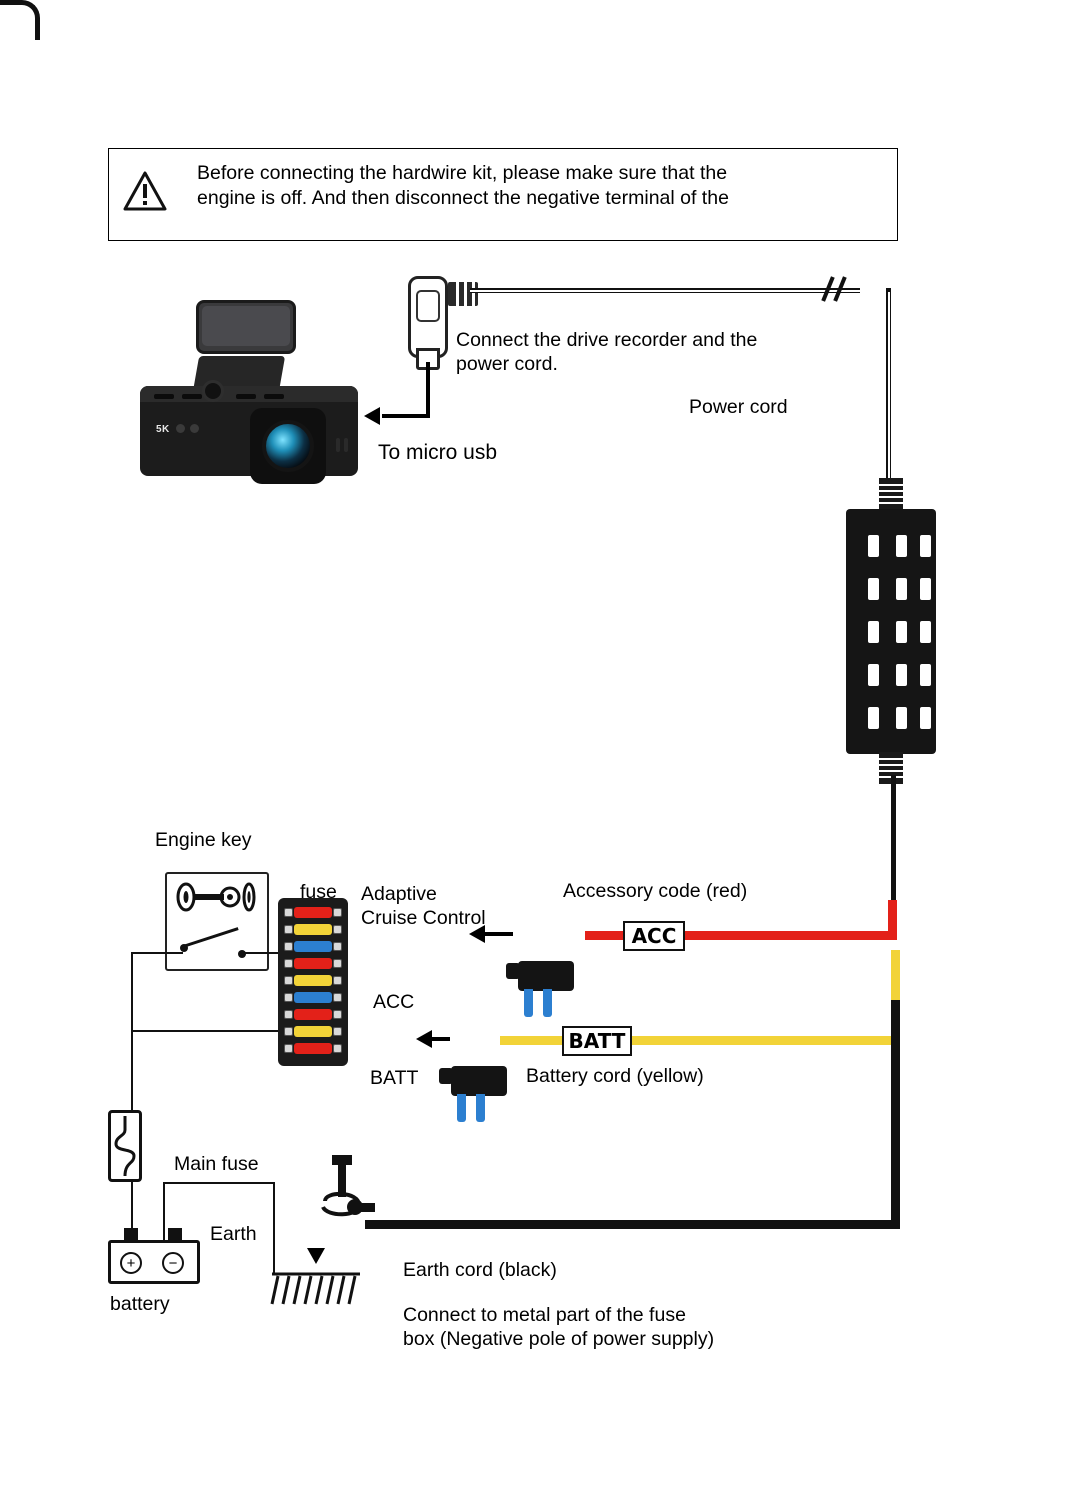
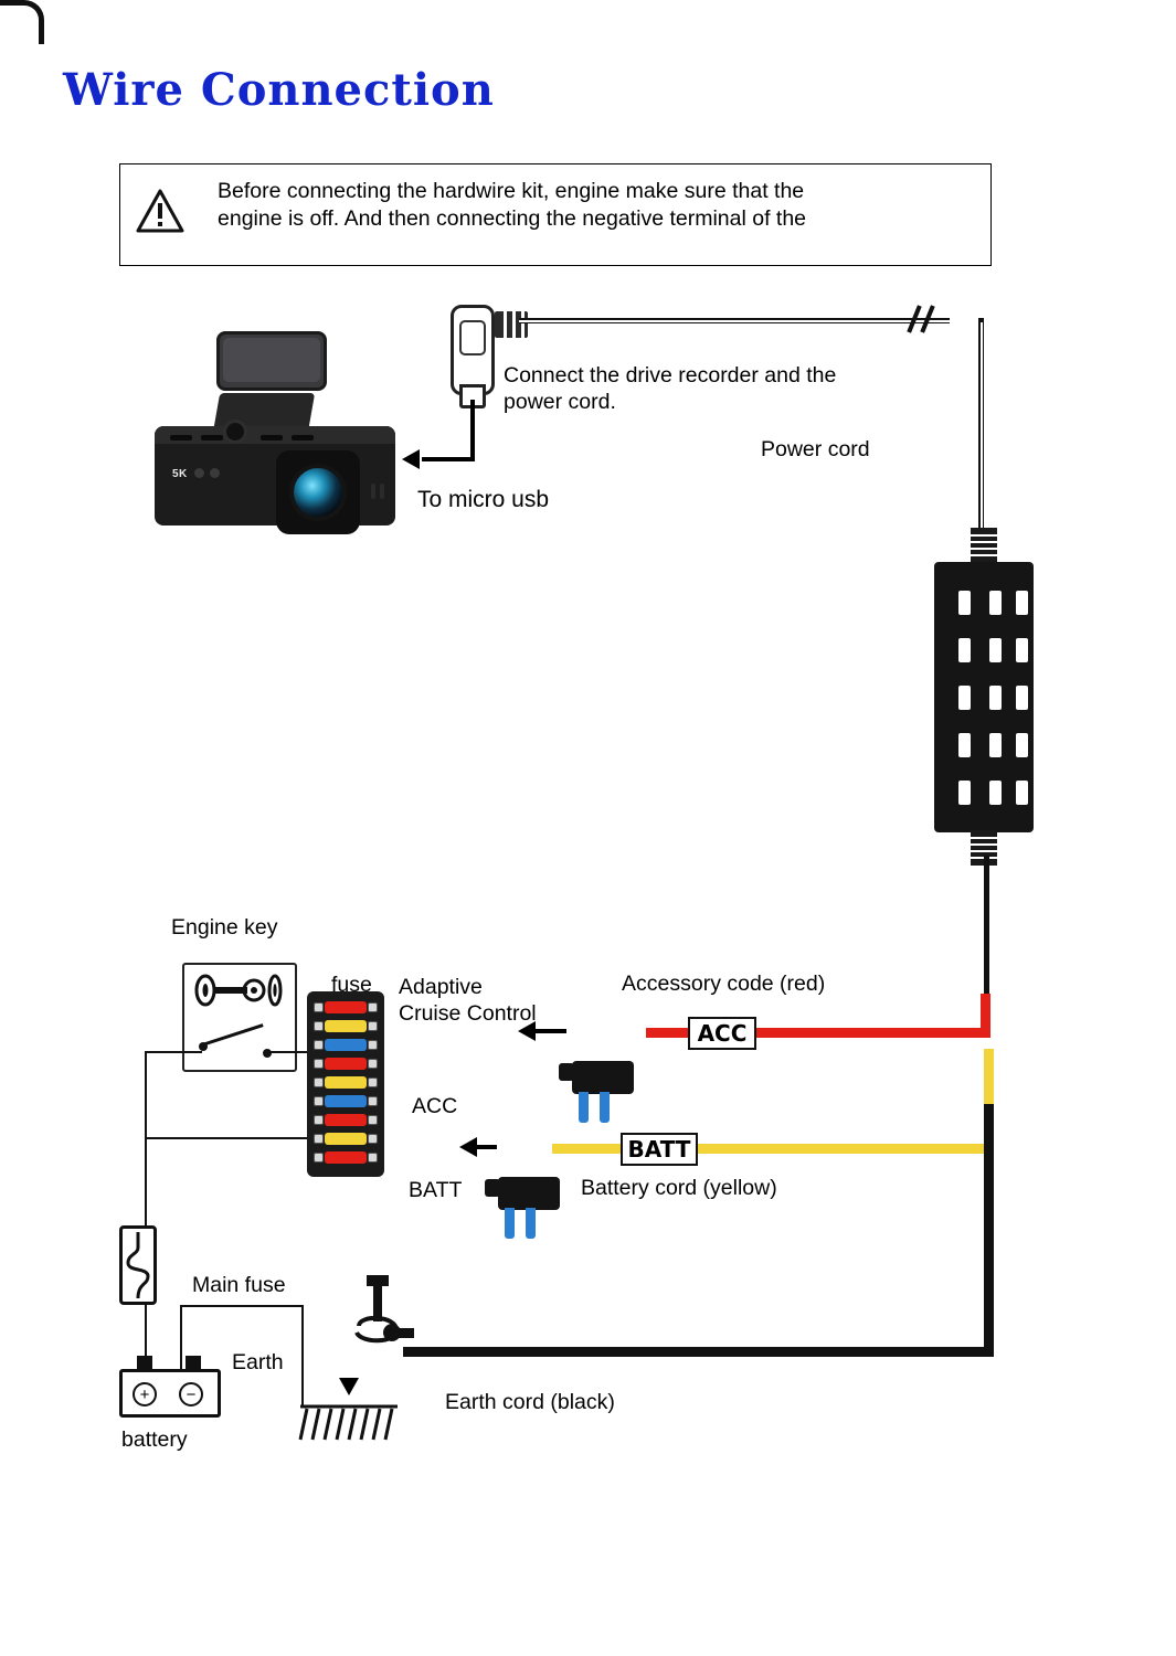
+ Wire Connection
- Before connecting the hardwire kit, please make sure that the
+ Before connecting the hardwire kit, engine make sure that the
- engine is off. And then disconnect the negative terminal of the
+ engine is off. And then connecting the negative terminal of the
  5K
  Connect the drive recorder and the
  power cord.
  Power cord
  To micro usb
  Engine key
  fuse
  Adaptive
  Cruise Control
  ACC
  BATT
  ACC
  Accessory code (red)
  BATT
  Battery cord (yellow)
  Main fuse
  Earth
  battery
  +
  −
  Earth cord (black)
- Connect to metal part of the fuse
- box (Negative pole of power supply)
